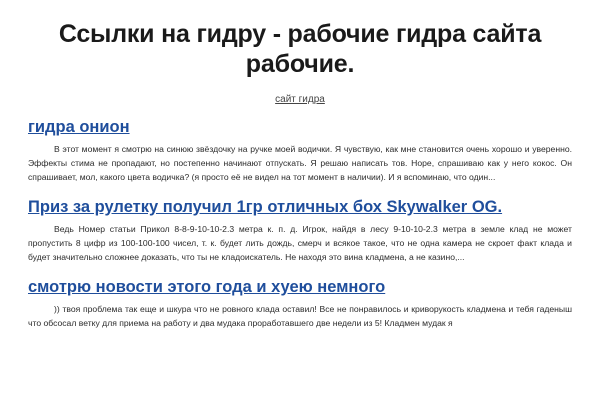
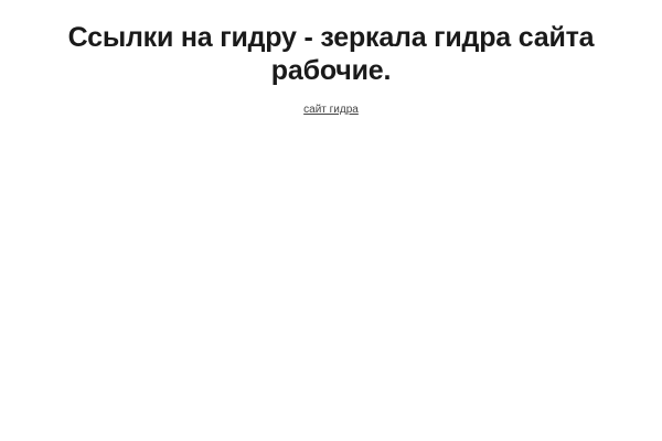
- Ссылки на гидру - рабочие гидра сайта рабочие.
+ Ссылки на гидру - зеркала гидра сайта рабочие.
  сайт гидра
- гидра онион
- В этот момент я смотрю на синюю звёздочку на ручке моей водички. Я чувствую, как мне становится очень хорошо и уверенно. Эффекты стима не пропадают, но постепенно начинают отпускать. Я решаю написать тов. Норе, спрашиваю как у него кокос. Он спрашивает, мол, какого цвета водичка? (я просто её не видел на тот момент в наличии). И я вспоминаю, что один...
- Приз за рулетку получил 1гр отличных бох Skywalker OG.
- Ведь Номер статьи Прикол 8-8-9-10-10-2.3 метра к. п. д. Игрок, найдя в лесу 9-10-10-2.3 метра в земле клад не может пропустить 8 цифр из 100-100-100 чисел, т. к. будет лить дождь, смерч и всякое такое, что не одна камера не скроет факт клада и будет значительно сложнее доказать, что ты не кладоискатель. Не находя это вина кладмена, а не казино,...
- смотрю новости этого года и хуею немного
- )) твоя проблема так еще и шкура что не ровного клада оставил! Все не понравилось и криворукость кладмена и тебя гаденыш что обсосал ветку для приема на работу и два мудака проработавшего две недели из 5! Кладмен мудак я
